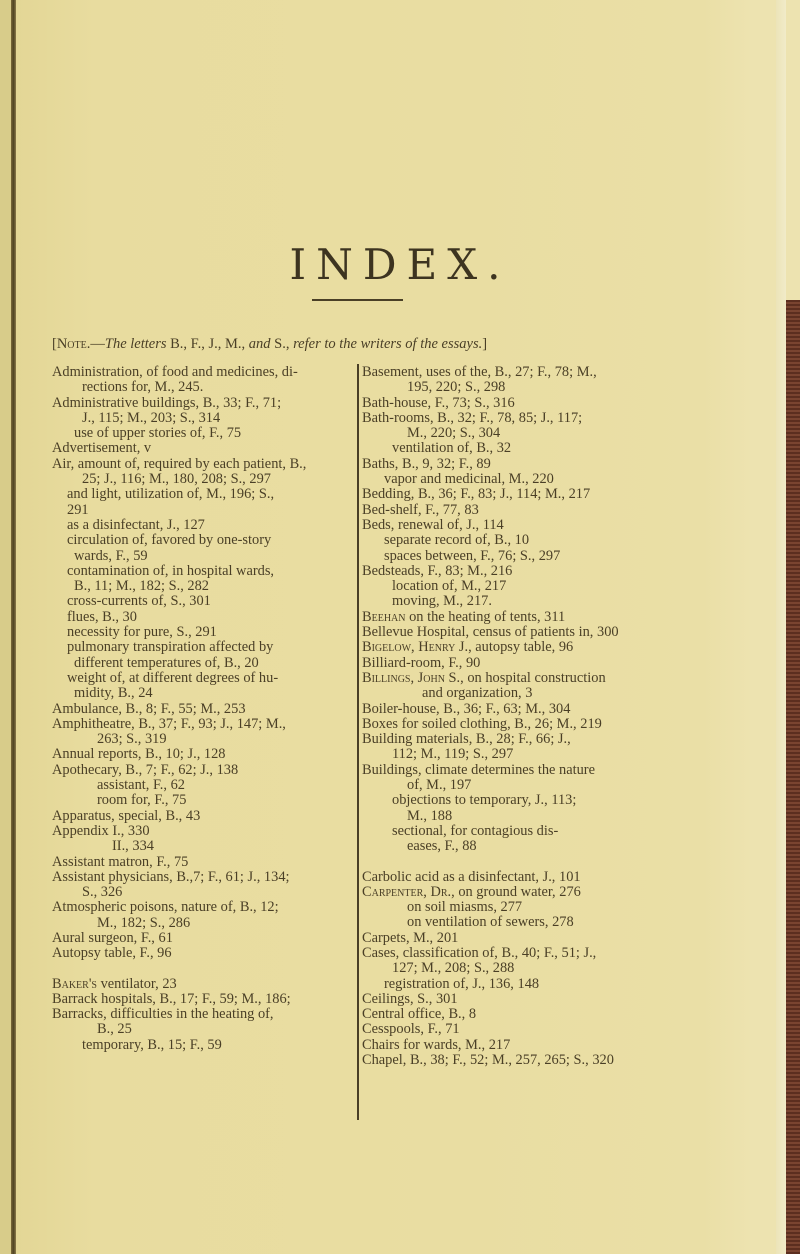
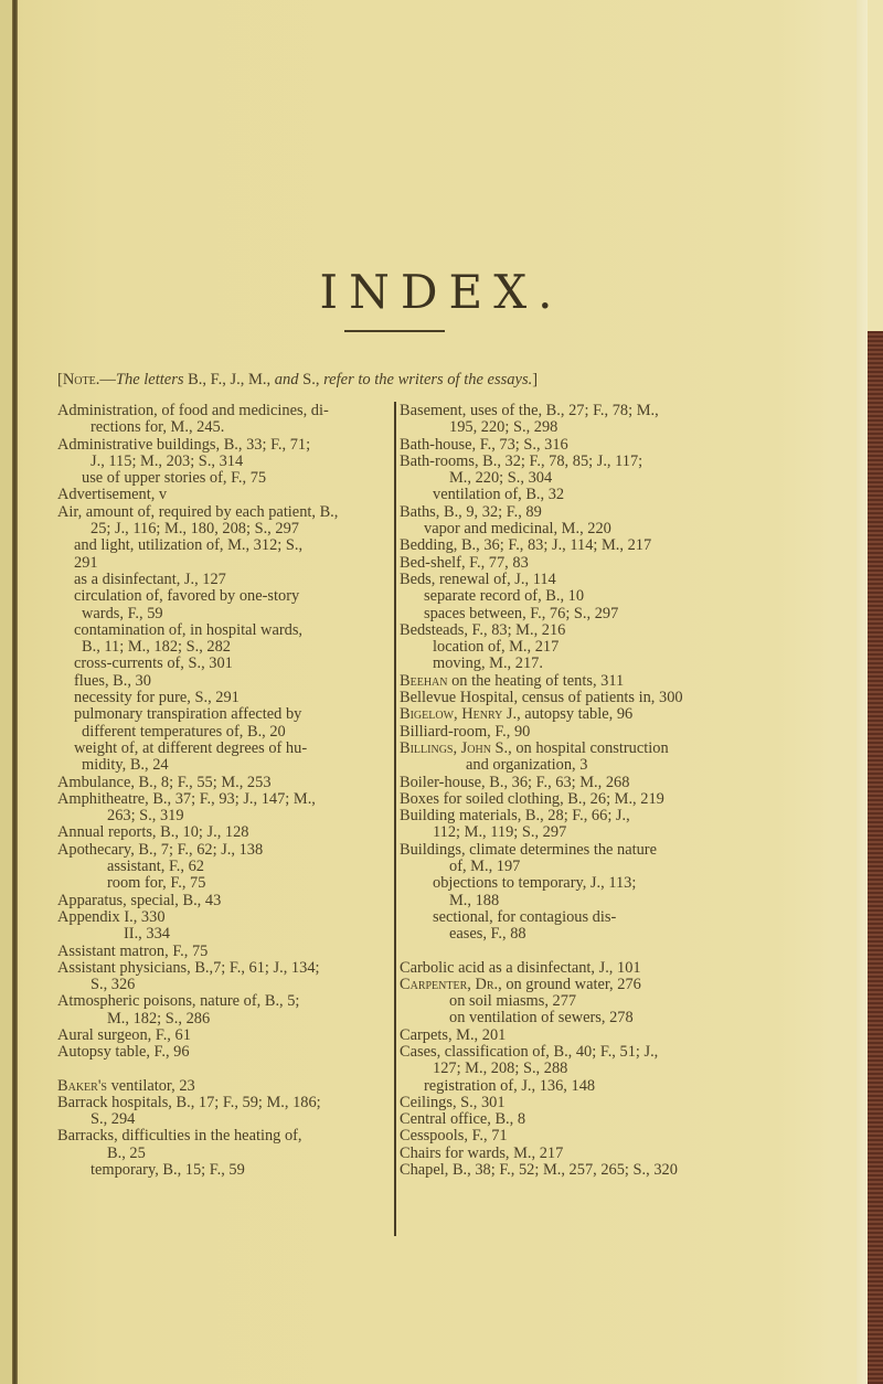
  INDEX.
  [Note.—The letters B., F., J., M., and S., refer to the writers of the essays.]
  Administration, of food and medicines, di-
  rections for, M., 245.
  Administrative buildings, B., 33; F., 71;
  J., 115; M., 203; S., 314
  use of upper stories of, F., 75
  Advertisement, v
  Air, amount of, required by each patient, B.,
  25; J., 116; M., 180, 208; S., 297
- and light, utilization of, M., 196; S.,
+ and light, utilization of, M., 312; S.,
  291
  as a disinfectant, J., 127
  circulation of, favored by one-story
  wards, F., 59
  contamination of, in hospital wards,
  B., 11; M., 182; S., 282
  cross-currents of, S., 301
  flues, B., 30
  necessity for pure, S., 291
  pulmonary transpiration affected by
  different temperatures of, B., 20
  weight of, at different degrees of hu-
  midity, B., 24
  Ambulance, B., 8; F., 55; M., 253
  Amphitheatre, B., 37; F., 93; J., 147; M.,
  263; S., 319
  Annual reports, B., 10; J., 128
  Apothecary, B., 7; F., 62; J., 138
  assistant, F., 62
  room for, F., 75
  Apparatus, special, B., 43
  Appendix I., 330
  II., 334
  Assistant matron, F., 75
  Assistant physicians, B.,7; F., 61; J., 134;
  S., 326
- Atmospheric poisons, nature of, B., 12;
+ Atmospheric poisons, nature of, B., 5;
  M., 182; S., 286
  Aural surgeon, F., 61
  Autopsy table, F., 96
  Baker's ventilator, 23
  Barrack hospitals, B., 17; F., 59; M., 186;
+ S., 294
  Barracks, difficulties in the heating of,
  B., 25
  temporary, B., 15; F., 59
  Basement, uses of the, B., 27; F., 78; M.,
  195, 220; S., 298
  Bath-house, F., 73; S., 316
  Bath-rooms, B., 32; F., 78, 85; J., 117;
  M., 220; S., 304
  ventilation of, B., 32
  Baths, B., 9, 32; F., 89
  vapor and medicinal, M., 220
  Bedding, B., 36; F., 83; J., 114; M., 217
  Bed-shelf, F., 77, 83
  Beds, renewal of, J., 114
  separate record of, B., 10
  spaces between, F., 76; S., 297
  Bedsteads, F., 83; M., 216
  location of, M., 217
  moving, M., 217.
  Beehan on the heating of tents, 311
  Bellevue Hospital, census of patients in, 300
  Bigelow, Henry J., autopsy table, 96
  Billiard-room, F., 90
  Billings, John S., on hospital construction
  and organization, 3
- Boiler-house, B., 36; F., 63; M., 304
+ Boiler-house, B., 36; F., 63; M., 268
  Boxes for soiled clothing, B., 26; M., 219
  Building materials, B., 28; F., 66; J.,
  112; M., 119; S., 297
  Buildings, climate determines the nature
  of, M., 197
  objections to temporary, J., 113;
  M., 188
  sectional, for contagious dis-
  eases, F., 88
  Carbolic acid as a disinfectant, J., 101
  Carpenter, Dr., on ground water, 276
  on soil miasms, 277
  on ventilation of sewers, 278
  Carpets, M., 201
  Cases, classification of, B., 40; F., 51; J.,
  127; M., 208; S., 288
  registration of, J., 136, 148
  Ceilings, S., 301
  Central office, B., 8
  Cesspools, F., 71
  Chairs for wards, M., 217
  Chapel, B., 38; F., 52; M., 257, 265; S., 320
